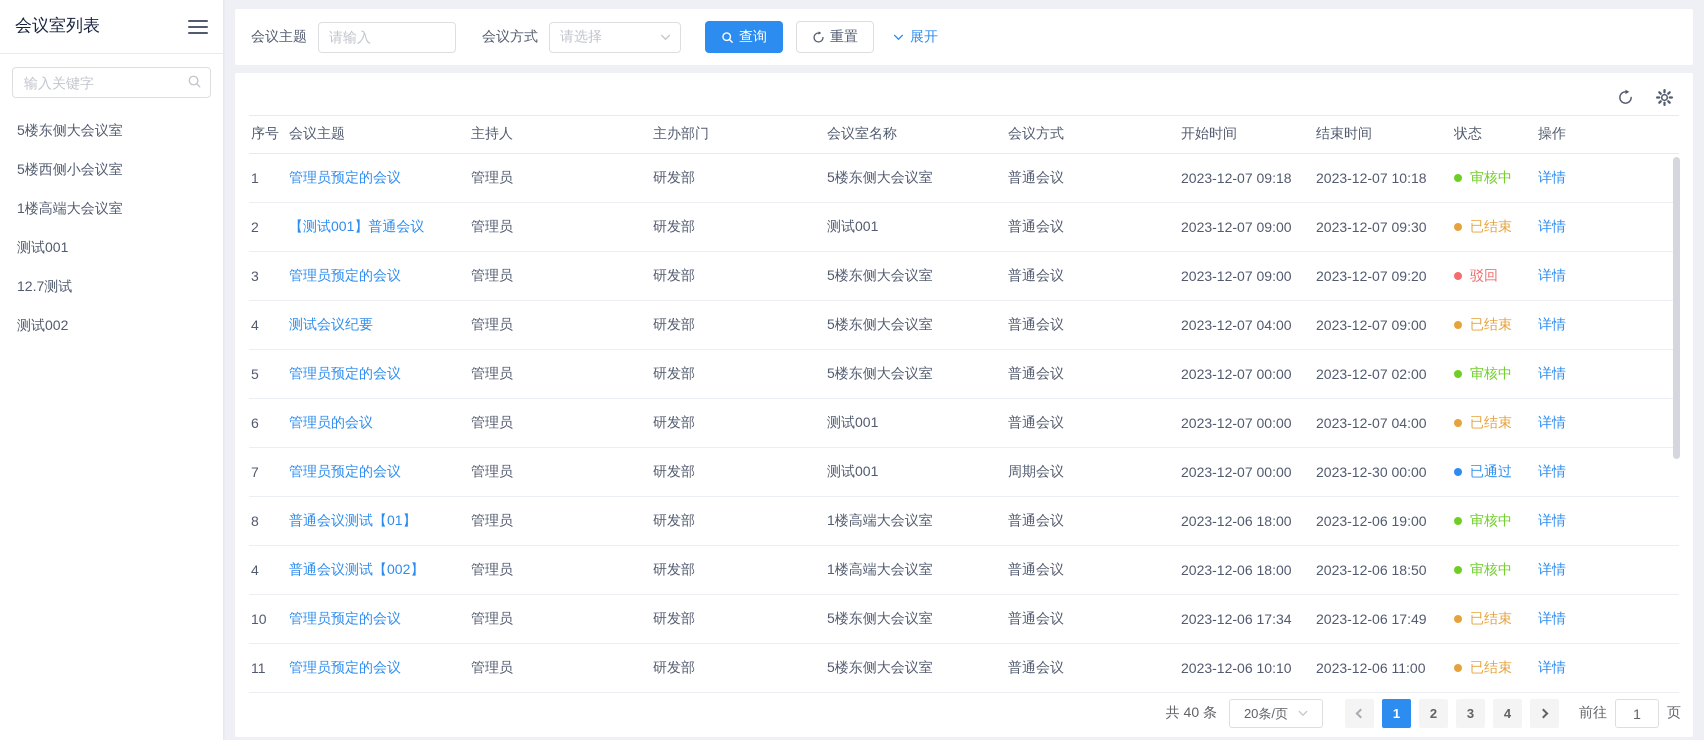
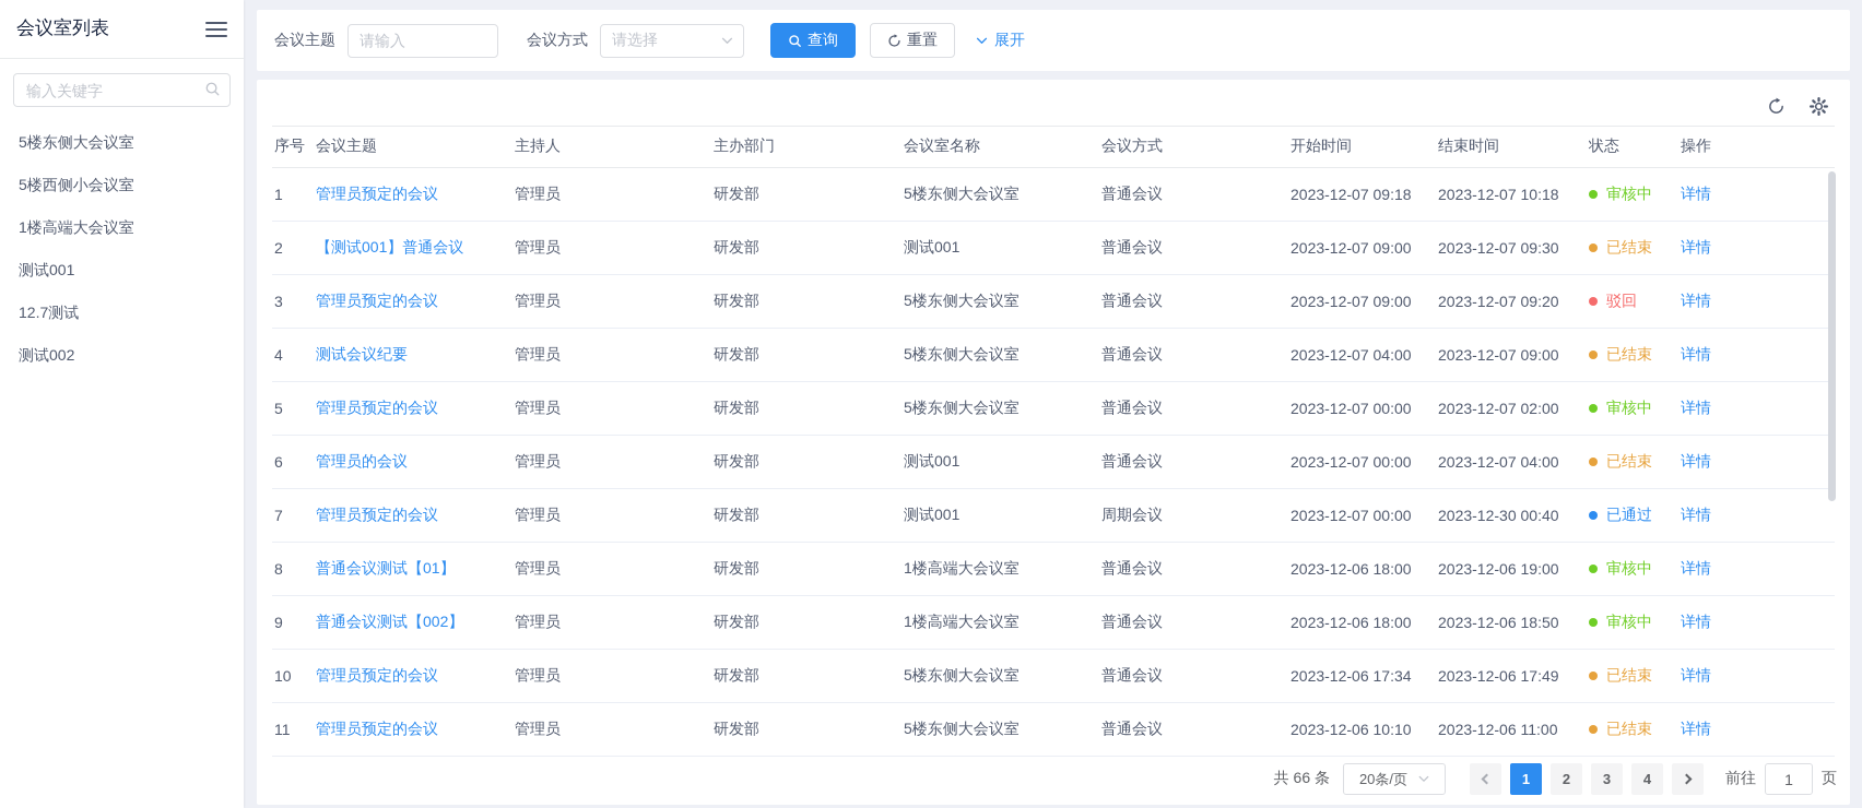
  会议室列表
  输入关键字
  5楼东侧大会议室
  5楼西侧小会议室
  1楼高端大会议室
  测试001
  12.7测试
  测试002
  会议主题
  请输入
  会议方式
  请选择
  查询
  重置
  展开
  序号	会议主题	主持人	主办部门	会议室名称	会议方式	开始时间	结束时间	状态	操作
  1	管理员预定的会议	管理员	研发部	5楼东侧大会议室	普通会议	2023-12-07 09:18	2023-12-07 10:18	审核中	详情
  2	【测试001】普通会议	管理员	研发部	测试001	普通会议	2023-12-07 09:00	2023-12-07 09:30	已结束	详情
  3	管理员预定的会议	管理员	研发部	5楼东侧大会议室	普通会议	2023-12-07 09:00	2023-12-07 09:20	驳回	详情
  4	测试会议纪要	管理员	研发部	5楼东侧大会议室	普通会议	2023-12-07 04:00	2023-12-07 09:00	已结束	详情
  5	管理员预定的会议	管理员	研发部	5楼东侧大会议室	普通会议	2023-12-07 00:00	2023-12-07 02:00	审核中	详情
  6	管理员的会议	管理员	研发部	测试001	普通会议	2023-12-07 00:00	2023-12-07 04:00	已结束	详情
- 7	管理员预定的会议	管理员	研发部	测试001	周期会议	2023-12-07 00:00	2023-12-30 00:00	已通过	详情
+ 7	管理员预定的会议	管理员	研发部	测试001	周期会议	2023-12-07 00:00	2023-12-30 00:40	已通过	详情
  8	普通会议测试【01】	管理员	研发部	1楼高端大会议室	普通会议	2023-12-06 18:00	2023-12-06 19:00	审核中	详情
- 4	普通会议测试【002】	管理员	研发部	1楼高端大会议室	普通会议	2023-12-06 18:00	2023-12-06 18:50	审核中	详情
+ 9	普通会议测试【002】	管理员	研发部	1楼高端大会议室	普通会议	2023-12-06 18:00	2023-12-06 18:50	审核中	详情
  10	管理员预定的会议	管理员	研发部	5楼东侧大会议室	普通会议	2023-12-06 17:34	2023-12-06 17:49	已结束	详情
  11	管理员预定的会议	管理员	研发部	5楼东侧大会议室	普通会议	2023-12-06 10:10	2023-12-06 11:00	已结束	详情
- 共 40 条
+ 共 66 条
  20条/页
  1
  2
  3
  4
  前往
  1
  页
